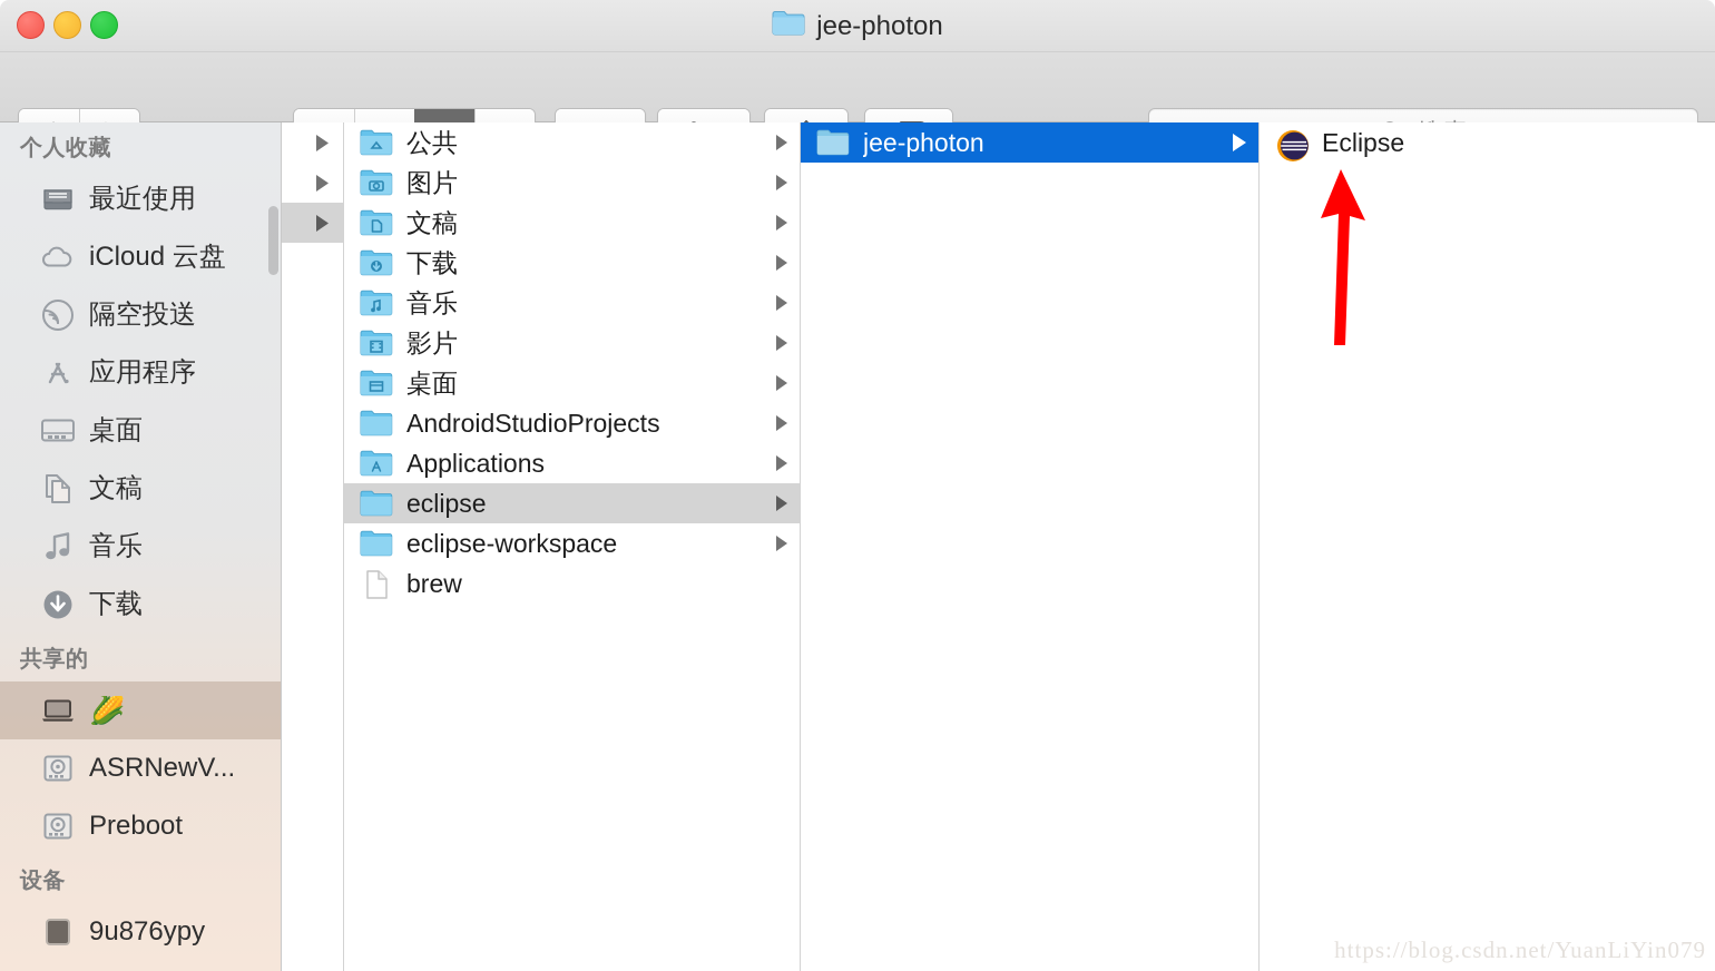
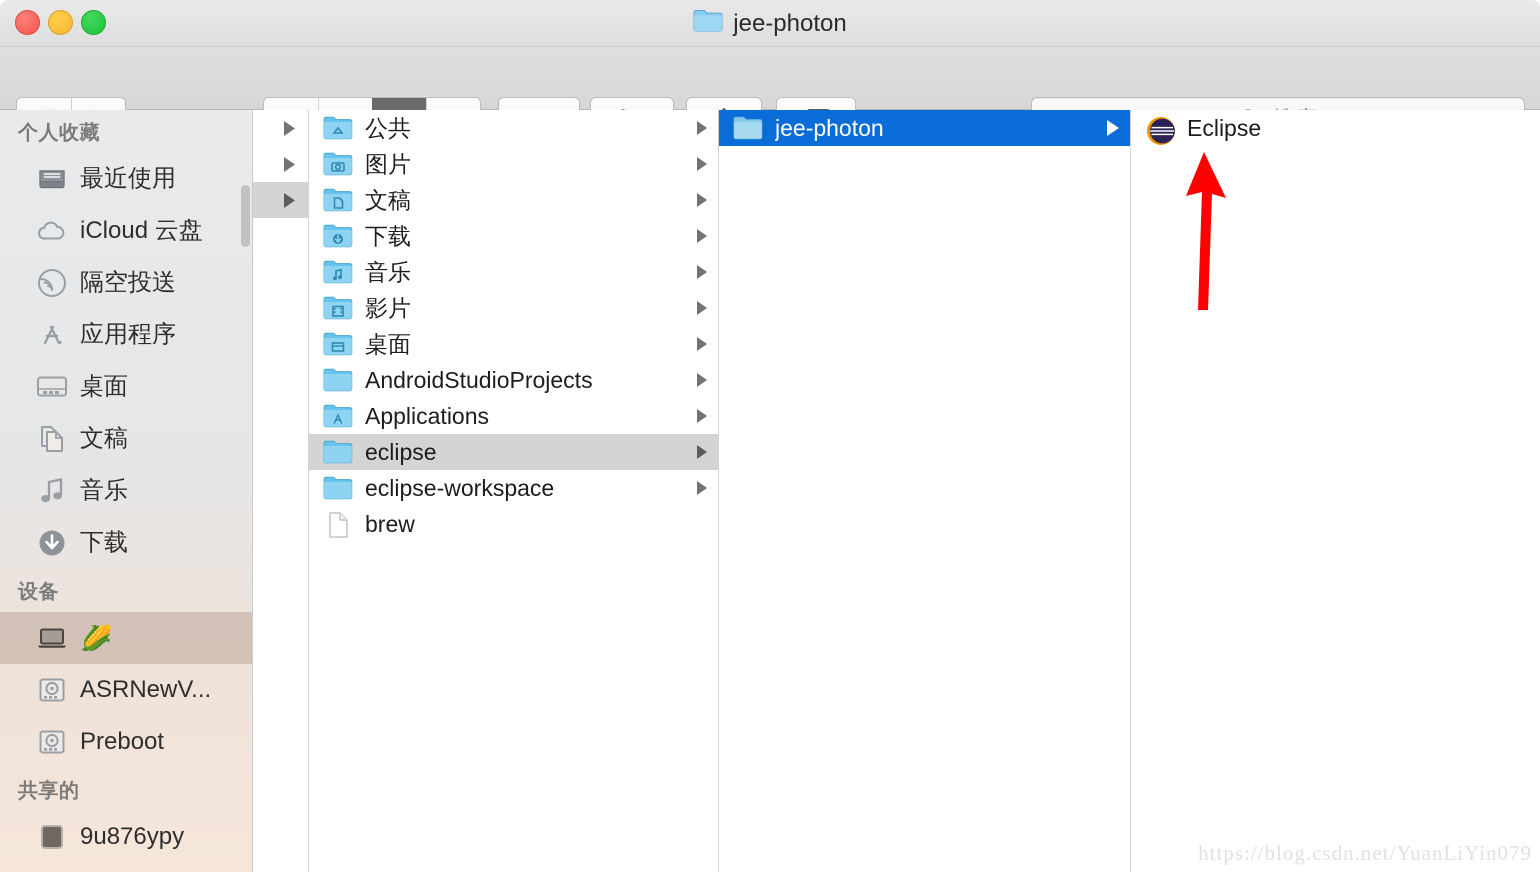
  jee-photon
  个人收藏
  最近使用
  iCloud 云盘
  隔空投送
  应用程序
  桌面
  文稿
  音乐
  下载
- 共享的
+ 设备
  🌽
  ASRNewV...
  Preboot
- 设备
+ 共享的
  9u876ypy
  公共
  图片
  文稿
  下载
  音乐
  影片
  桌面
  AndroidStudioProjects
  Applications
  eclipse
  eclipse-workspace
  brew
  jee-photon
  Eclipse
  https://blog.csdn.net/YuanLiYin079
